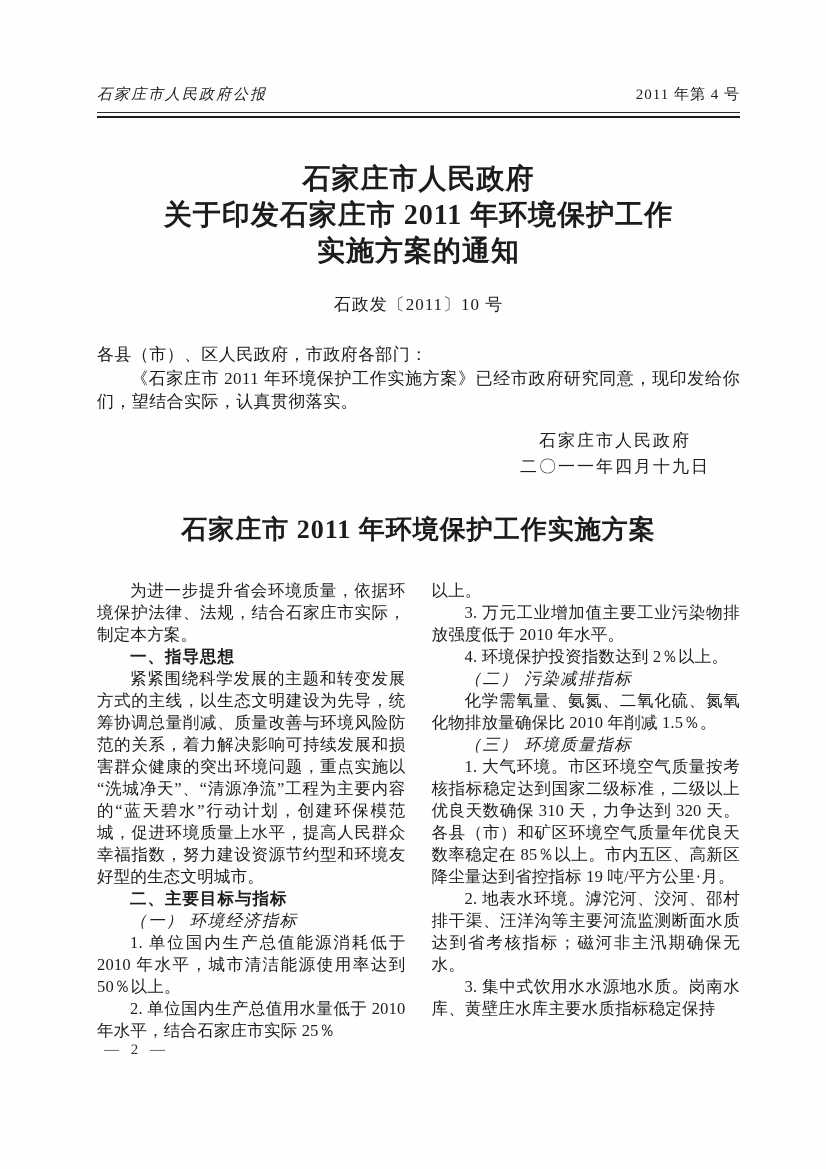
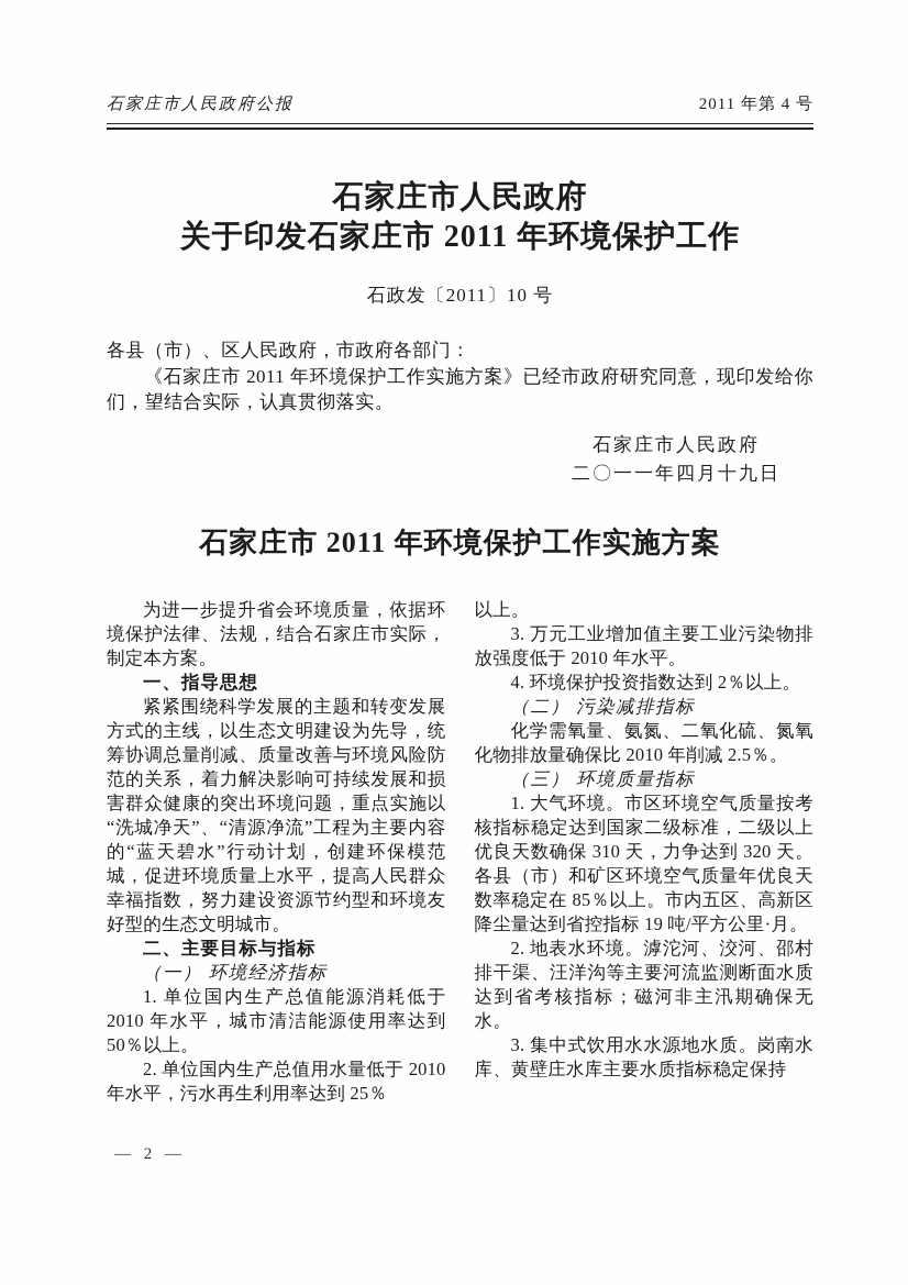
  石家庄市人民政府公报
  2011 年第 4 号
  石家庄市人民政府
  关于印发石家庄市 2011 年环境保护工作
- 实施方案的通知
  石政发〔2011〕10 号
  各县（市）、区人民政府，市政府各部门：
  《石家庄市 2011 年环境保护工作实施方案》已经市政府研究同意，现印发给你们，望结合实际，认真贯彻落实。
  石家庄市人民政府
  二〇一一年四月十九日
  石家庄市 2011 年环境保护工作实施方案
  为进一步提升省会环境质量，依据环境保护法律、法规，结合石家庄市实际，制定本方案。
  一、指导思想
  紧紧围绕科学发展的主题和转变发展方式的主线，以生态文明建设为先导，统筹协调总量削减、质量改善与环境风险防范的关系，着力解决影响可持续发展和损害群众健康的突出环境问题，重点实施以“洗城净天”、“清源净流”工程为主要内容的“蓝天碧水”行动计划，创建环保模范城，促进环境质量上水平，提高人民群众幸福指数，努力建设资源节约型和环境友好型的生态文明城市。
  二、主要目标与指标
  （一） 环境经济指标
  1. 单位国内生产总值能源消耗低于 2010 年水平，城市清洁能源使用率达到 50％以上。
- 2. 单位国内生产总值用水量低于 2010 年水平，结合石家庄市实际 25％
+ 2. 单位国内生产总值用水量低于 2010 年水平，污水再生利用率达到 25％
  以上。
  3. 万元工业增加值主要工业污染物排放强度低于 2010 年水平。
  4. 环境保护投资指数达到 2％以上。
  （二） 污染减排指标
- 化学需氧量、氨氮、二氧化硫、氮氧化物排放量确保比 2010 年削减 1.5％。
+ 化学需氧量、氨氮、二氧化硫、氮氧化物排放量确保比 2010 年削减 2.5％。
  （三） 环境质量指标
  1. 大气环境。市区环境空气质量按考核指标稳定达到国家二级标准，二级以上优良天数确保 310 天，力争达到 320 天。各县（市）和矿区环境空气质量年优良天数率稳定在 85％以上。市内五区、高新区降尘量达到省控指标 19 吨/平方公里·月。
  2. 地表水环境。滹沱河、洨河、邵村排干渠、汪洋沟等主要河流监测断面水质达到省考核指标；磁河非主汛期确保无水。
  3. 集中式饮用水水源地水质。岗南水库、黄壁庄水库主要水质指标稳定保持
  — 2 —
